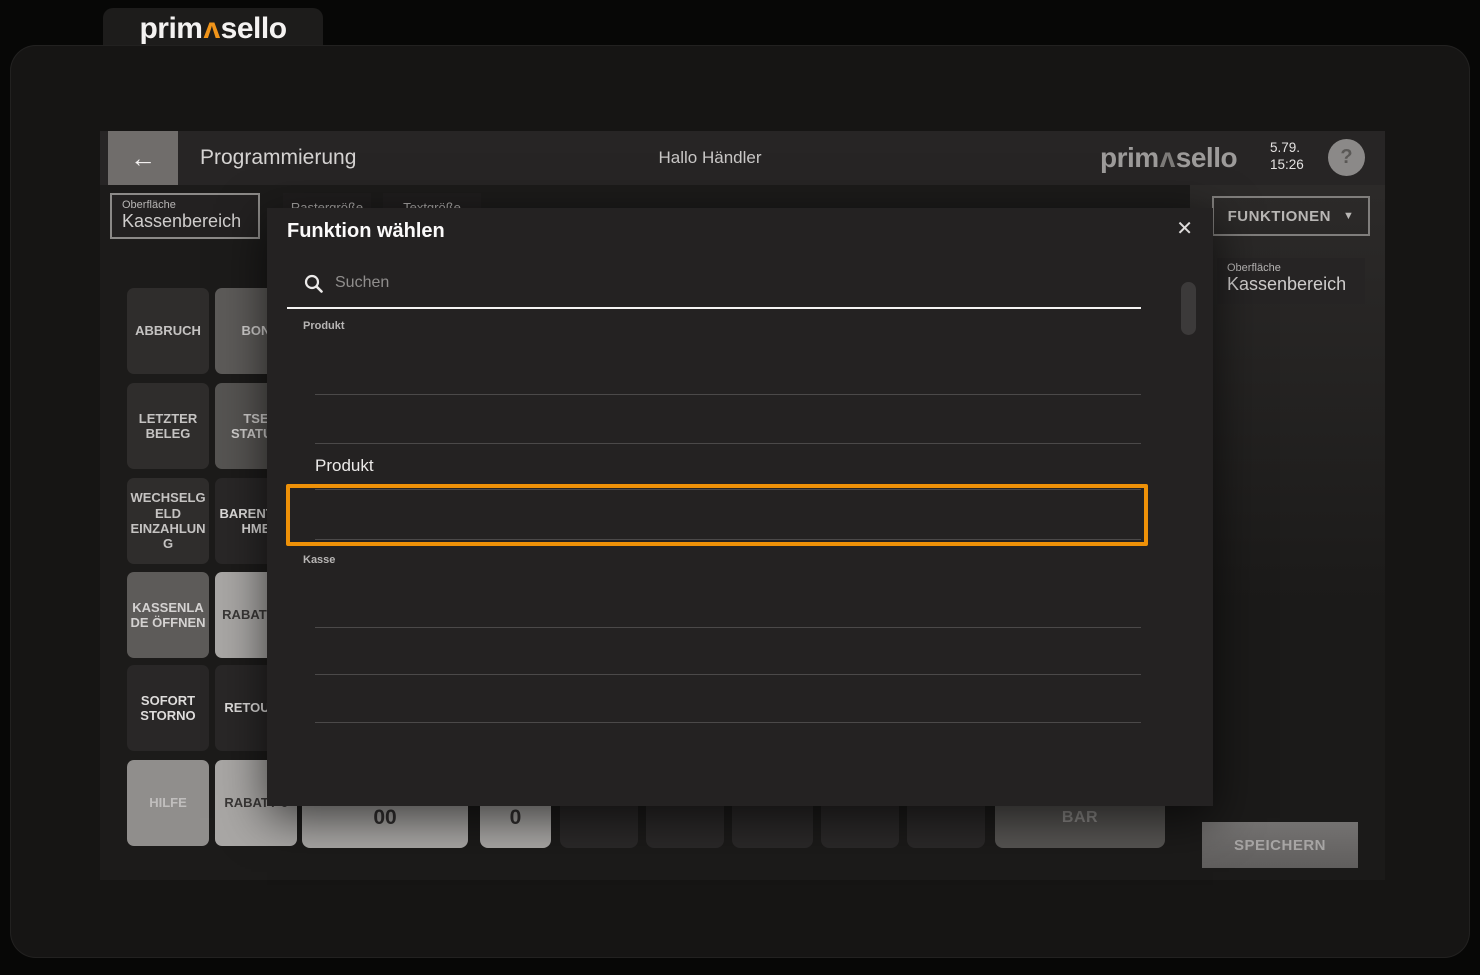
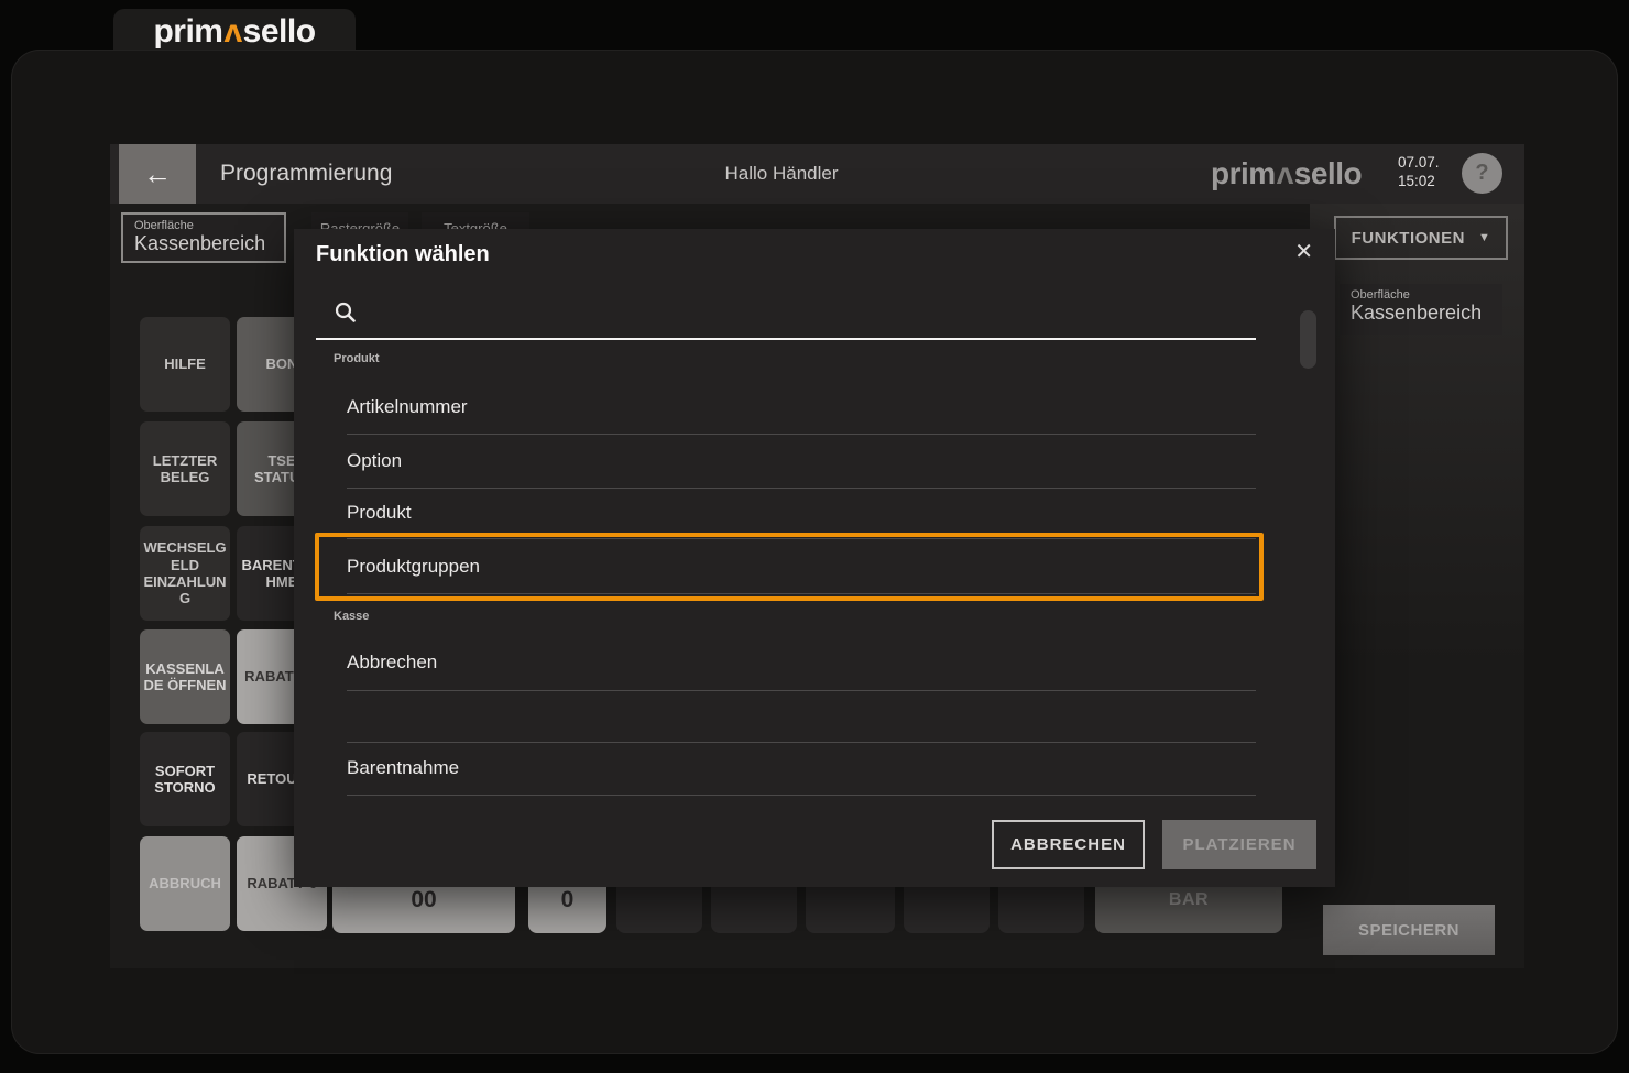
  prim
  ʌ
  sello
  ←
  Programmierung
  Hallo Händler
  prim
  ʌ
  sello
- 5.79.
+ 07.07.
- 15:26
+ 15:02
  ?
  Oberfläche
  Kassenbereich
  FUNKTIONEN
  ▼
  Oberfläche
  Kassenbereich
  SPEICHERN
- ABBRUCH
+ HILFE
  LETZTER BELEG
  WECHSELGELD EINZAHLUNG
  KASSENLADE ÖFFNEN
  SOFORT STORNO
- HILFE
+ ABBRUCH
  BON
  TSE STAT
  RABAT
  RETOU
  RABAT
  00
  0
  BAR
  Funktion wählen
  ✕
- Suchen
  Produkt
+ Artikelnummer
+ Option
  Produkt
+ Produktgruppen
  Kasse
+ Abbrechen
+ Barentnahme
+ ABBRECHEN
+ PLATZIEREN
